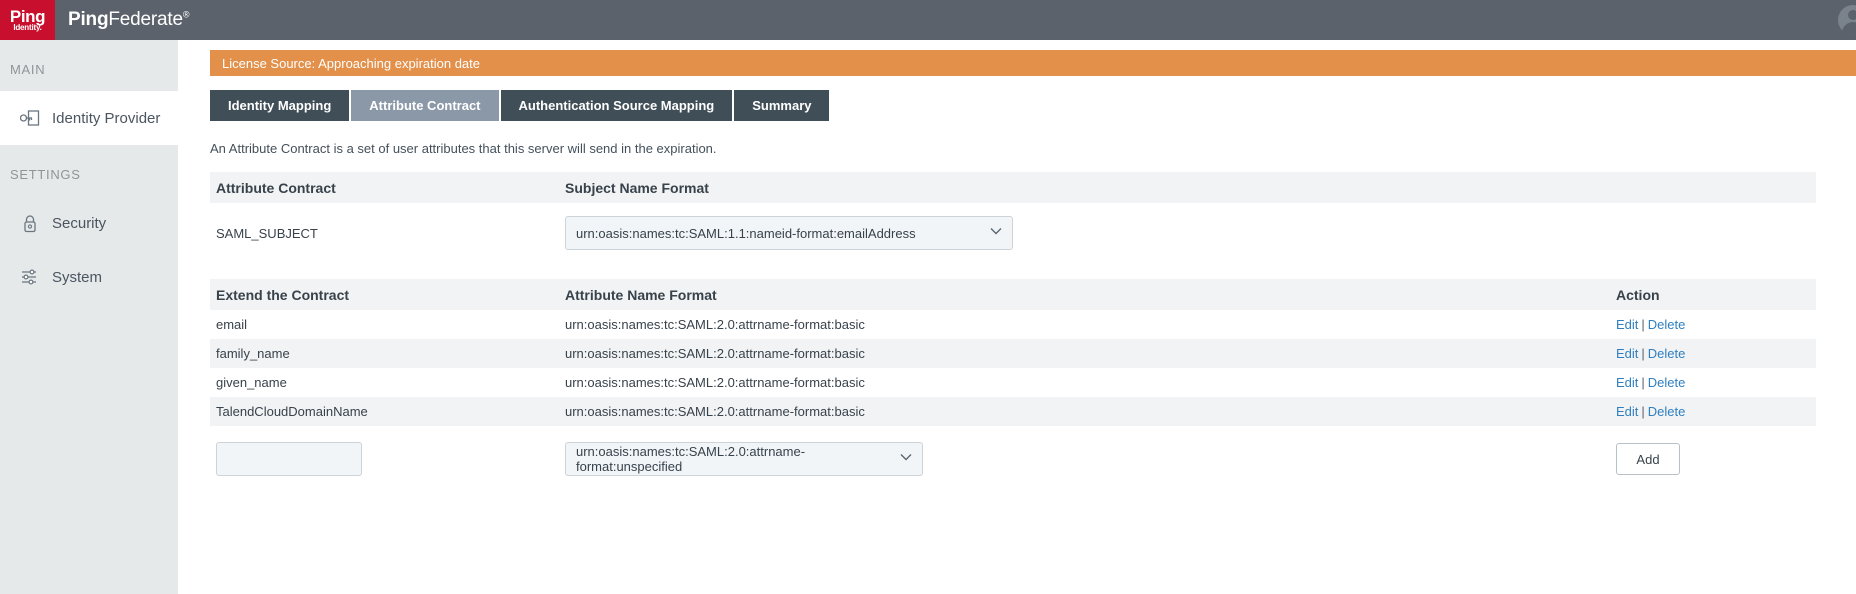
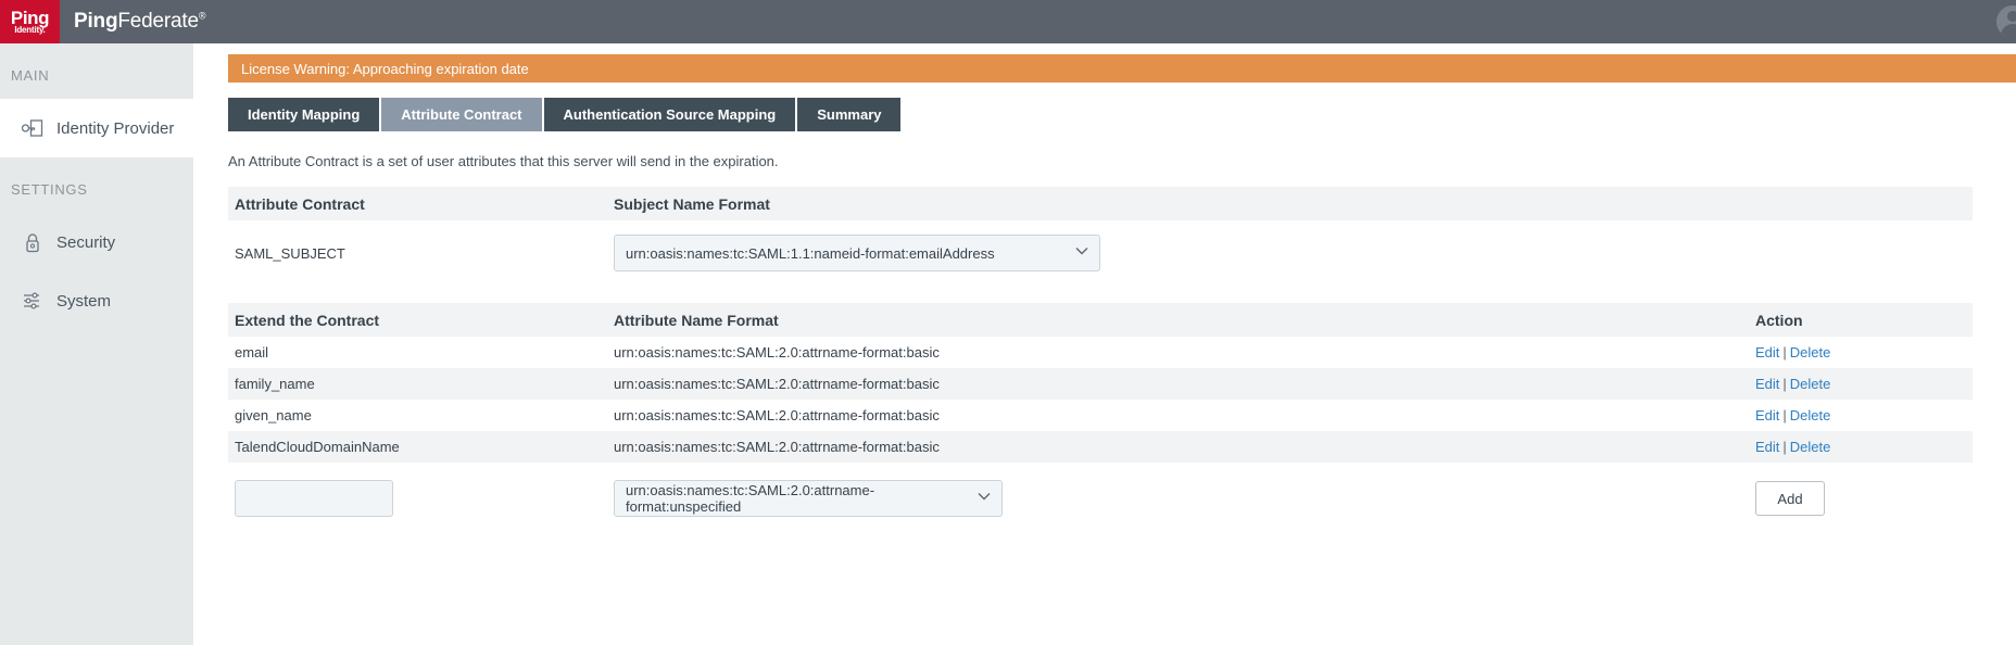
  Ping
  Identity.
  PingFederate®
  MAIN
  Identity Provider
  SETTINGS
  Security
  System
- License Source: Approaching expiration date
+ License Warning: Approaching expiration date
  Identity Mapping
  Attribute Contract
  Authentication Source Mapping
  Summary
  An Attribute Contract is a set of user attributes that this server will send in the expiration.
  Attribute Contract
  Subject Name Format
  SAML_SUBJECT
  urn:oasis:names:tc:SAML:1.1:nameid-format:emailAddress
  Extend the Contract
  Attribute Name Format
  Action
  email
  urn:oasis:names:tc:SAML:2.0:attrname-format:basic
  Edit | Delete
  family_name
  urn:oasis:names:tc:SAML:2.0:attrname-format:basic
  Edit | Delete
  given_name
  urn:oasis:names:tc:SAML:2.0:attrname-format:basic
  Edit | Delete
  TalendCloudDomainName
  urn:oasis:names:tc:SAML:2.0:attrname-format:basic
  Edit | Delete
  urn:oasis:names:tc:SAML:2.0:attrname-format:unspecified
  Add
